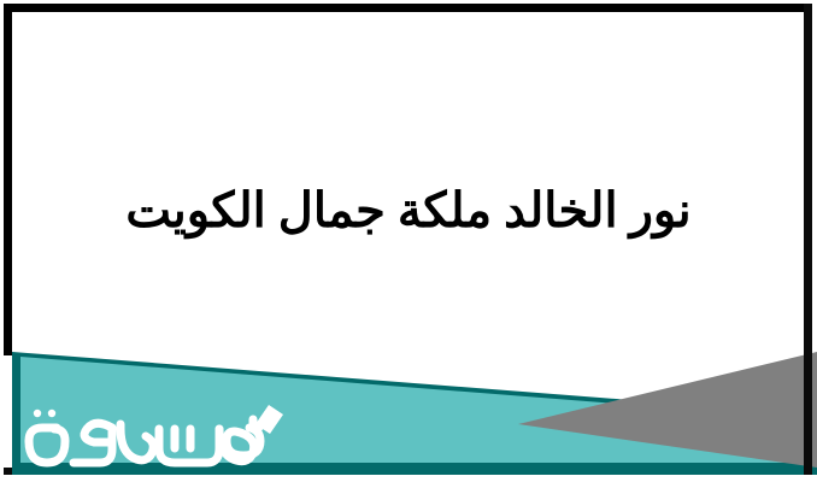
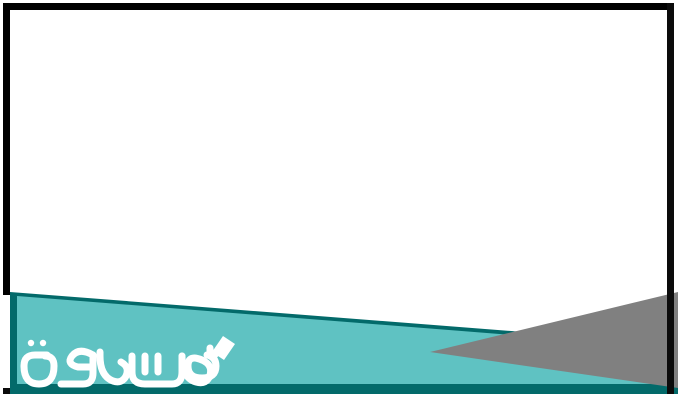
- نور الخالد ملكة جمال الكويت
